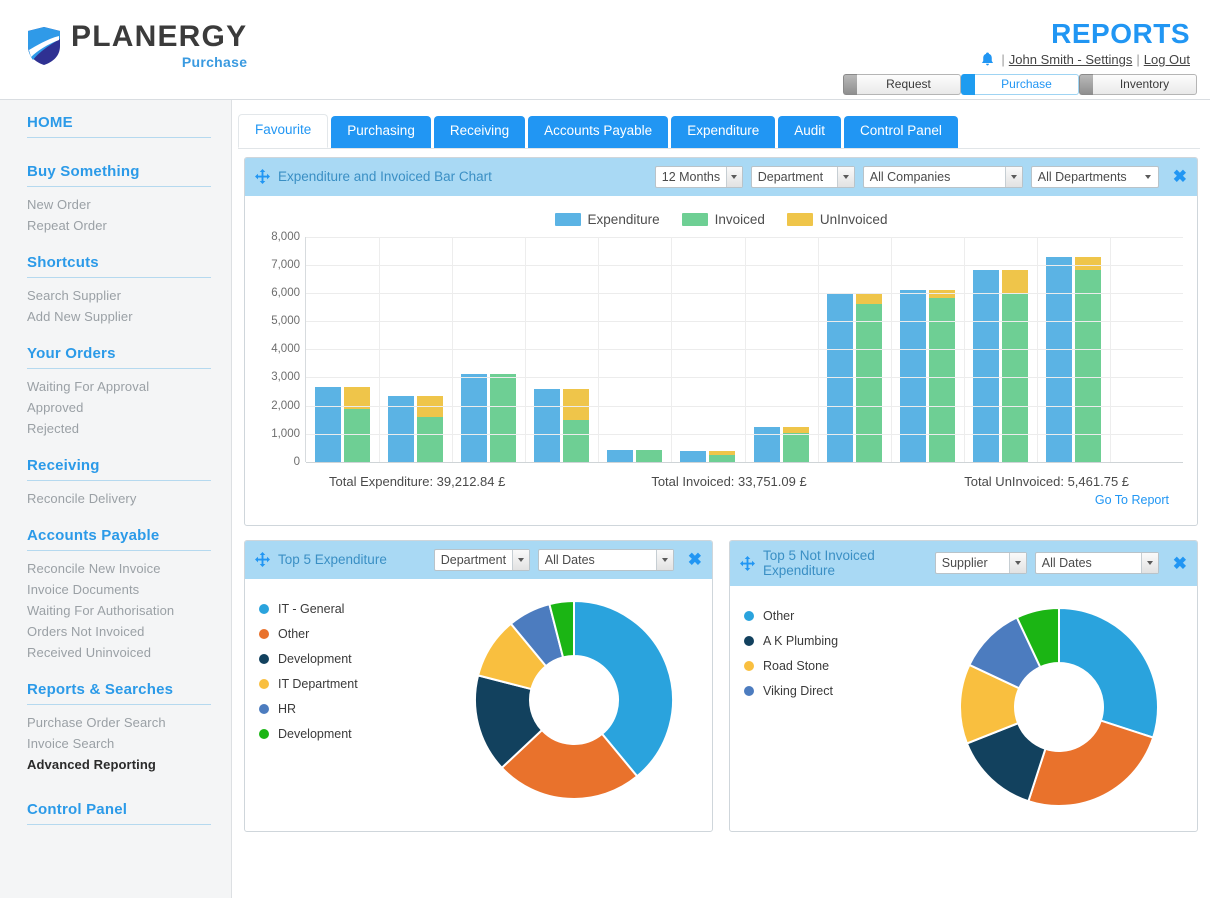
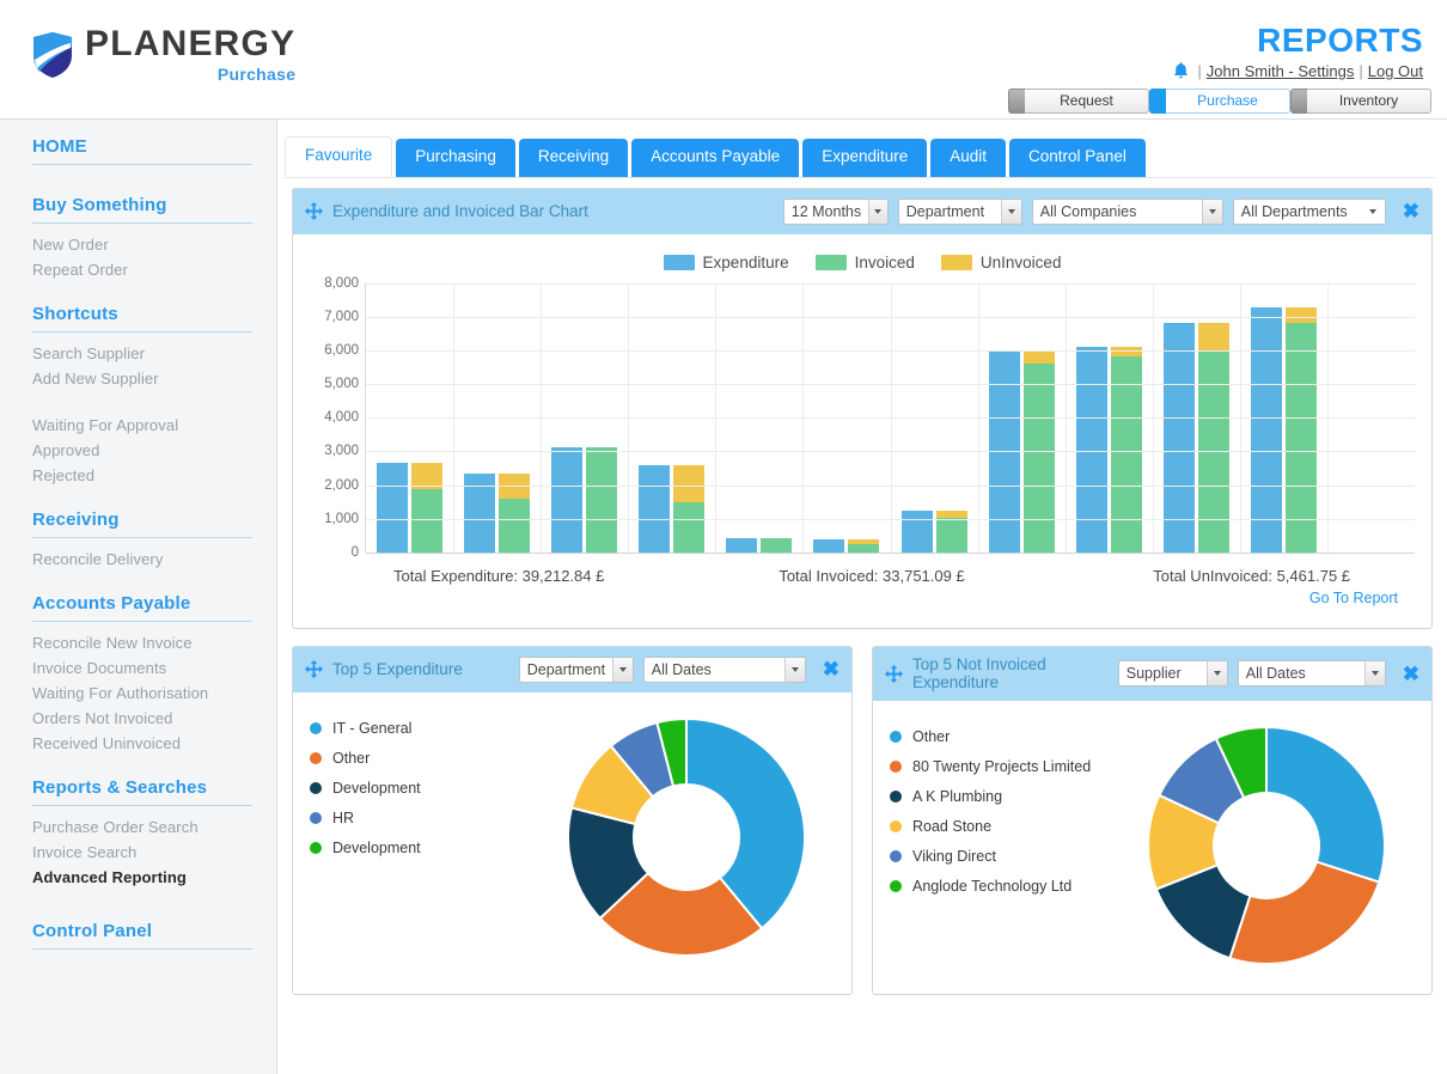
  PLANERGY
  Purchase
  REPORTS
  |
  John Smith - Settings
  |
  Log Out
  Request
  Purchase
  Inventory
  HOME
  Buy Something
  New Order
  Repeat Order
  Shortcuts
  Search Supplier
  Add New Supplier
- Your Orders
  Waiting For Approval
  Approved
  Rejected
  Receiving
  Reconcile Delivery
  Accounts Payable
  Reconcile New Invoice
  Invoice Documents
  Waiting For Authorisation
  Orders Not Invoiced
  Received Uninvoiced
  Reports & Searches
  Purchase Order Search
  Invoice Search
  Advanced Reporting
  Control Panel
  Favourite
  Purchasing
  Receiving
  Accounts Payable
  Expenditure
  Audit
  Control Panel
  Expenditure and Invoiced Bar Chart
  12 Months
  Department
  All Companies
  All Departments
  ✖
  Expenditure
  Invoiced
  UnInvoiced
  8,000
  7,000
  6,000
  5,000
  4,000
  3,000
  2,000
  1,000
  0
  Total Expenditure: 39,212.84 £
  Total Invoiced: 33,751.09 £
  Total UnInvoiced: 5,461.75 £
  Go To Report
  Top 5 Expenditure
  Department
  All Dates
  ✖
  IT - General
  Other
  Development
- IT Department
  HR
  Development
  Top 5 Not Invoiced Expenditure
  Supplier
  All Dates
  ✖
  Other
+ 80 Twenty Projects Limited
  A K Plumbing
  Road Stone
  Viking Direct
+ Anglode Technology Ltd
